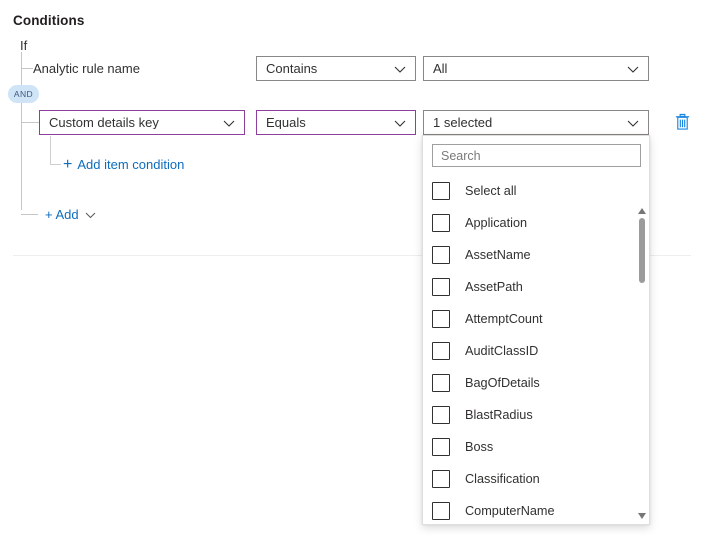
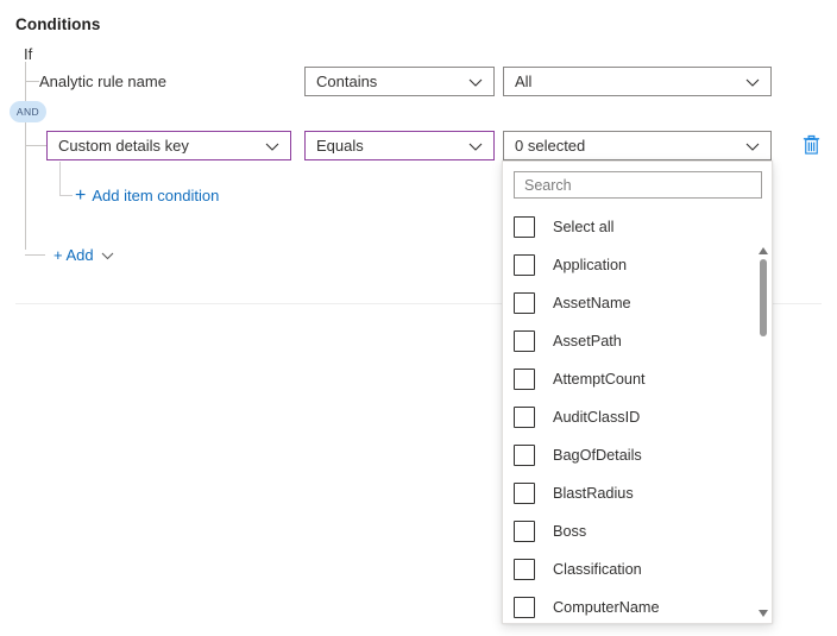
  Conditions
  If
  AND
  Analytic rule name
  Contains
  All
  Custom details key
  Equals
- 1 selected
+ 0 selected
  +
  Add item condition
  + Add
  Search
  Select all
  Application
  AssetName
  AssetPath
  AttemptCount
  AuditClassID
  BagOfDetails
  BlastRadius
  Boss
  Classification
  ComputerName
